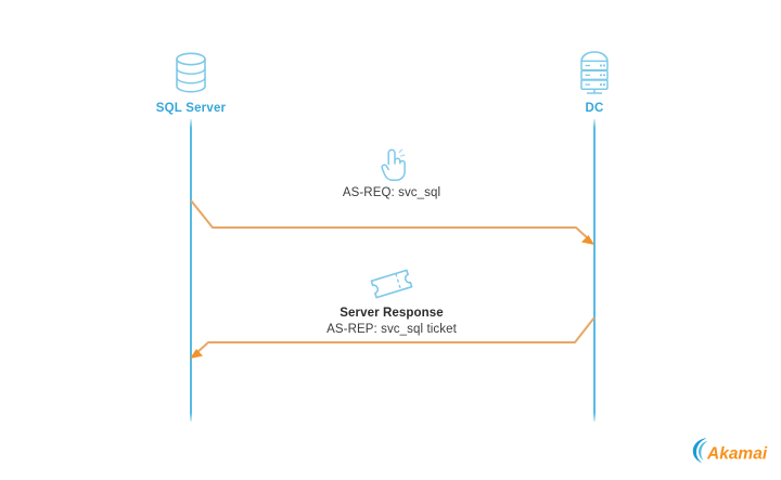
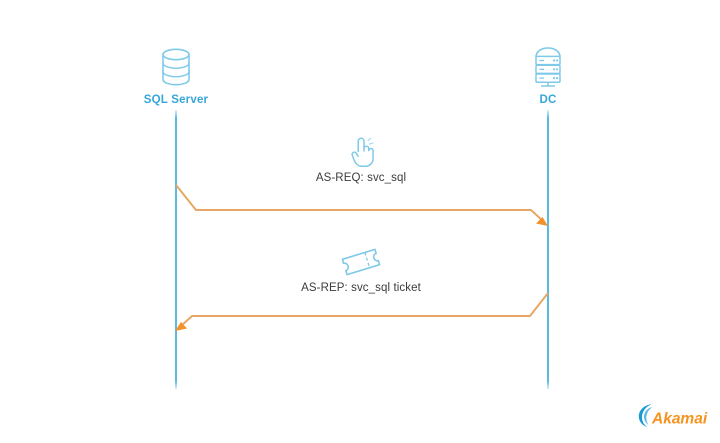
  SQL Server
  DC
  AS-REQ: svc_sql
- Server Response
  AS-REP: svc_sql ticket
  Akamai
